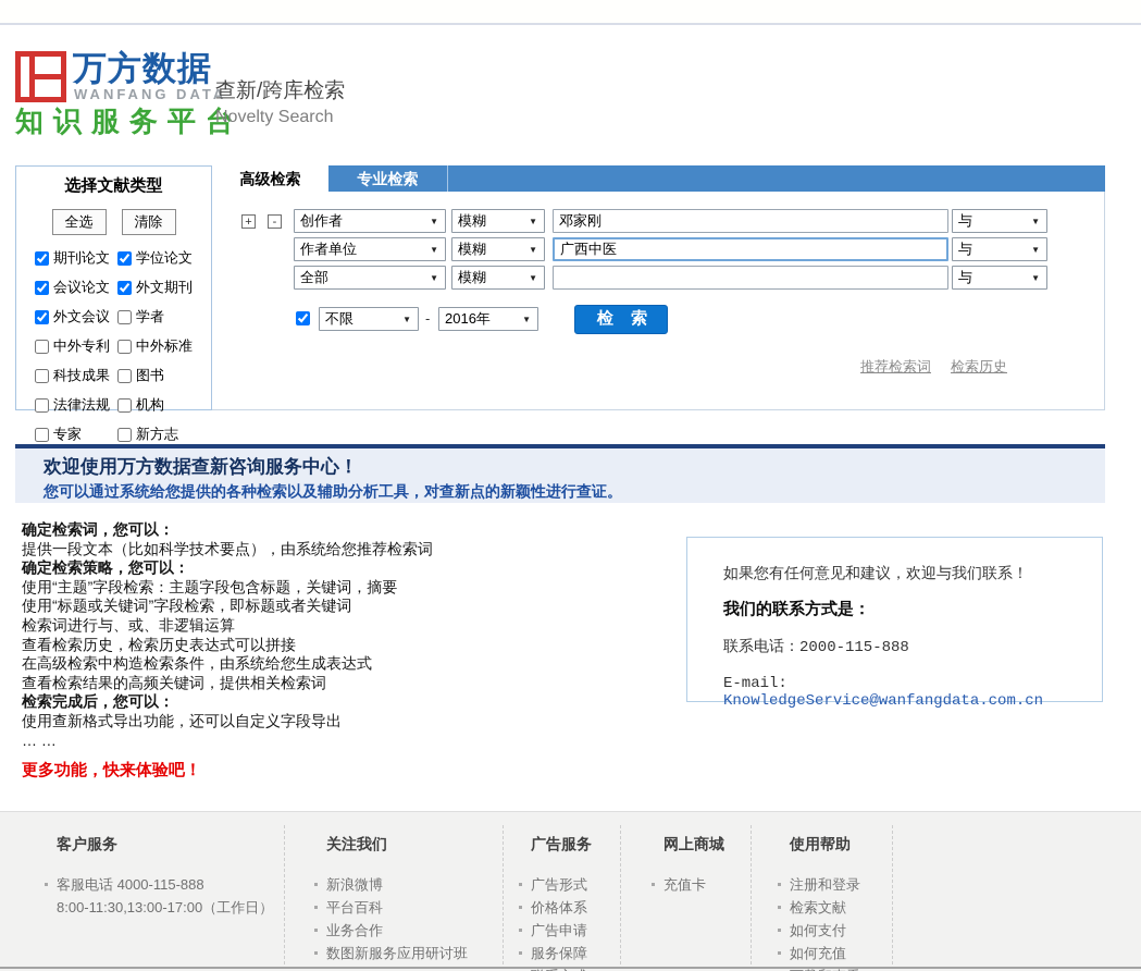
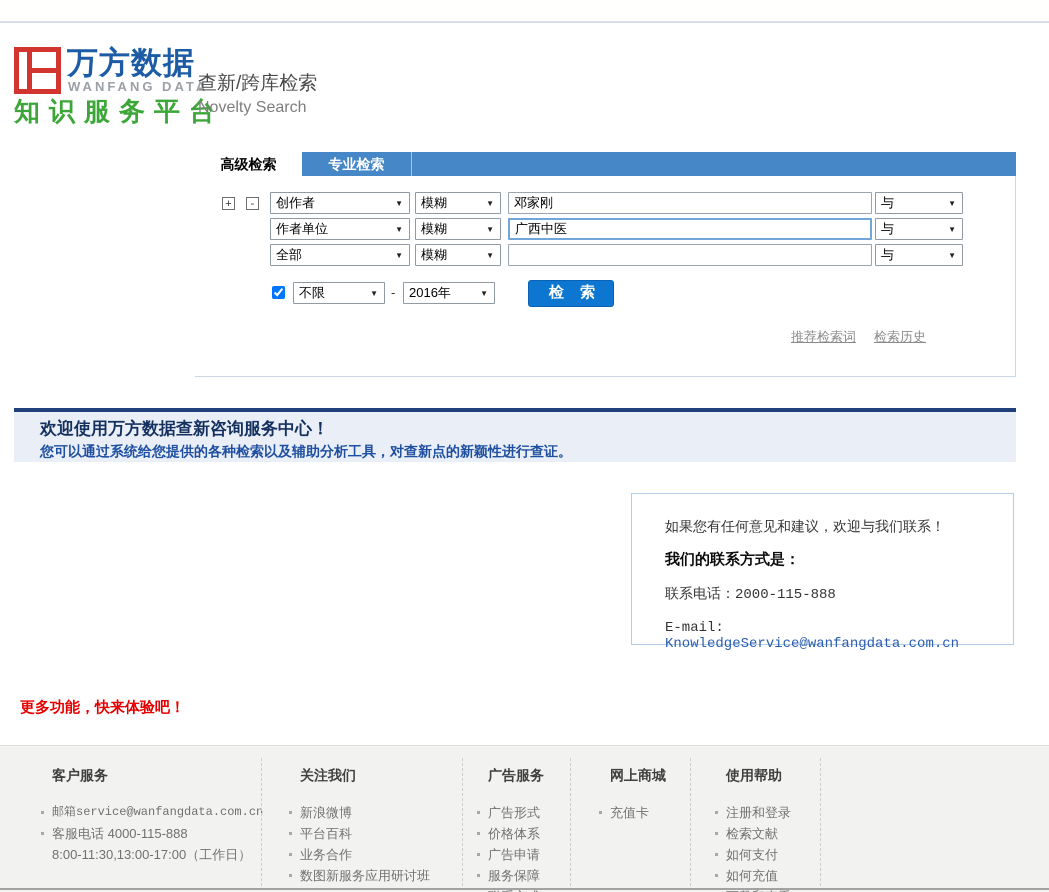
  万方数据
  WANFANG DATA
  知识服务平台
  查新/跨库检索
  Novelty Search
- 选择文献类型
- 全选
- 清除
- 期刊论文
- 学位论文
- 会议论文
- 外文期刊
- 外文会议
- 学者
- 中外专利
- 中外标准
- 科技成果
- 图书
- 法律法规
- 机构
- 专家
- 新方志
  高级检索
  专业检索
  +
  -
  创作者
  ▼
  模糊
  ▼
  邓家刚
  与
  ▼
  作者单位
  ▼
  模糊
  ▼
  广西中医
  与
  ▼
  全部
  ▼
  模糊
  ▼
  与
  ▼
  不限
  ▼
  -
  2016年
  ▼
  检 索
  推荐检索词
  检索历史
  欢迎使用万方数据查新咨询服务中心！
  您可以通过系统给您提供的各种检索以及辅助分析工具，对查新点的新颖性进行查证。
- 确定检索词，您可以：
- 提供一段文本（比如科学技术要点），由系统给您推荐检索词
- 确定检索策略，您可以：
- 使用“主题”字段检索：主题字段包含标题，关键词，摘要
- 使用“标题或关键词”字段检索，即标题或者关键词
- 检索词进行与、或、非逻辑运算
- 查看检索历史，检索历史表达式可以拼接
- 在高级检索中构造检索条件，由系统给您生成表达式
- 查看检索结果的高频关键词，提供相关检索词
- 检索完成后，您可以：
- 使用查新格式导出功能，还可以自定义字段导出
- … …
  更多功能，快来体验吧！
  如果您有任何意见和建议，欢迎与我们联系！
  我们的联系方式是：
  联系电话：2000-115-888
  E-mail: KnowledgeService@wanfangdata.com.cn
  客户服务
+ 邮箱service@wanfangdata.com.cn
  客服电话 4000-115-888
  8:00-11:30,13:00-17:00（工作日）
  关注我们
  新浪微博
  平台百科
  业务合作
  数图新服务应用研讨班
  广告服务
  广告形式
  价格体系
  广告申请
  服务保障
  网上商城
  充值卡
  使用帮助
  注册和登录
  检索文献
  如何支付
  如何充值
